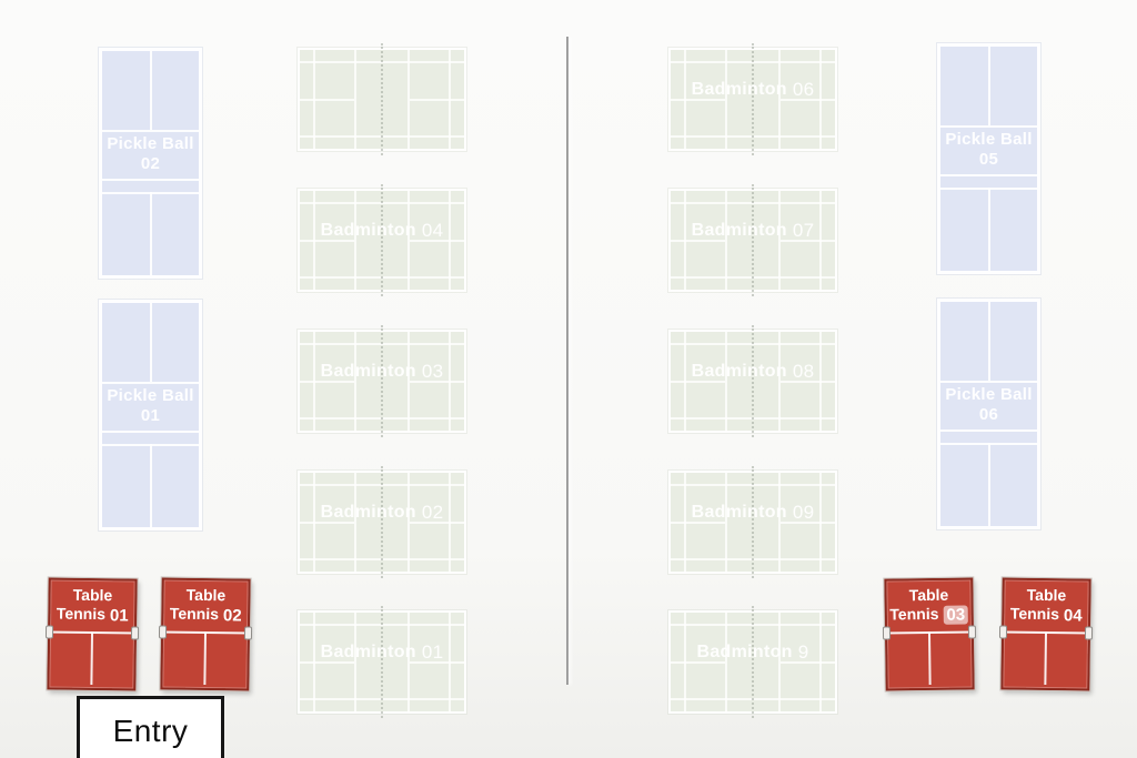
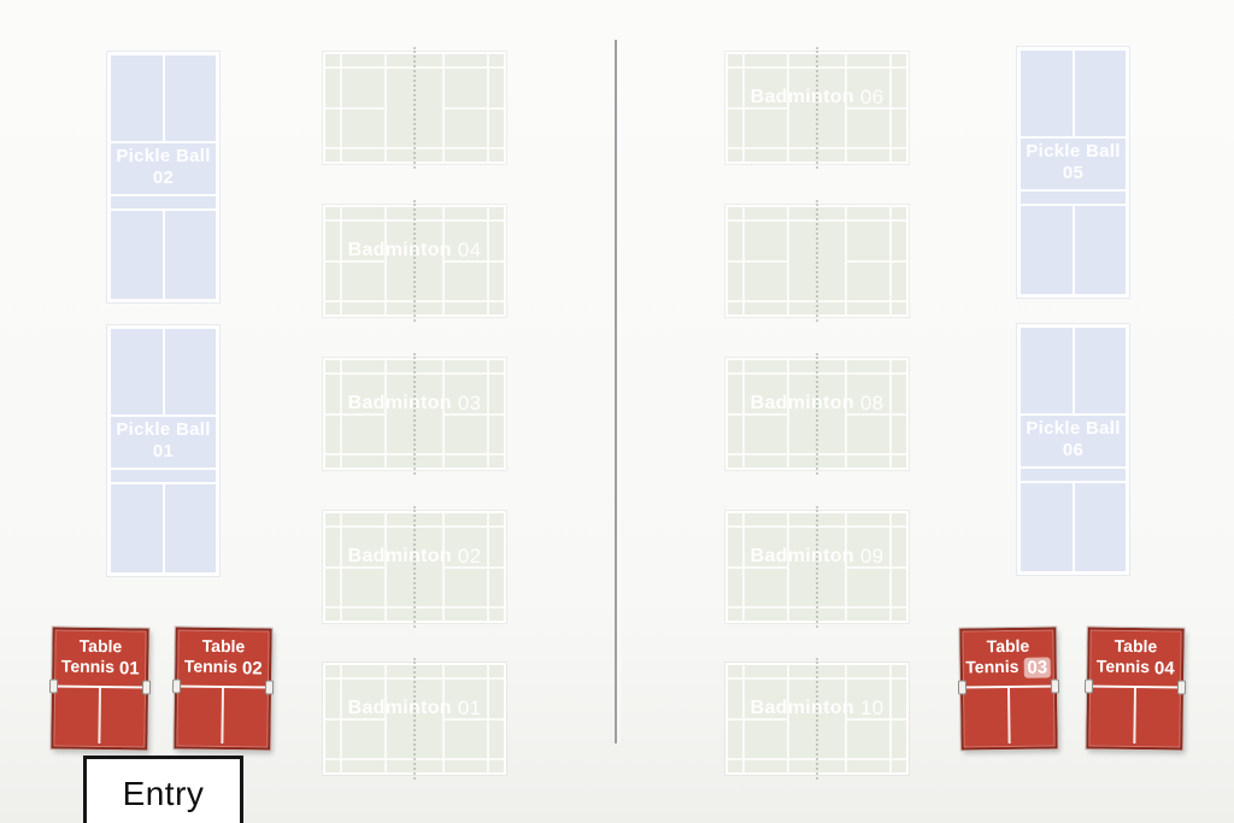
  Badminton 04
  Badminton 03
  Badminton 02
  Badminton 01
  Badminton 06
- Badminton 07
  Badminton 08
  Badminton 09
- Badminton 9
+ Badminton 10
  Pickle Ball
  02
  Pickle Ball
  01
  Pickle Ball
  05
  Pickle Ball
  06
  Table
  Tennis 01
  Table
  Tennis 02
  Table
  Tennis 03
  Table
  Tennis 04
  Entry
